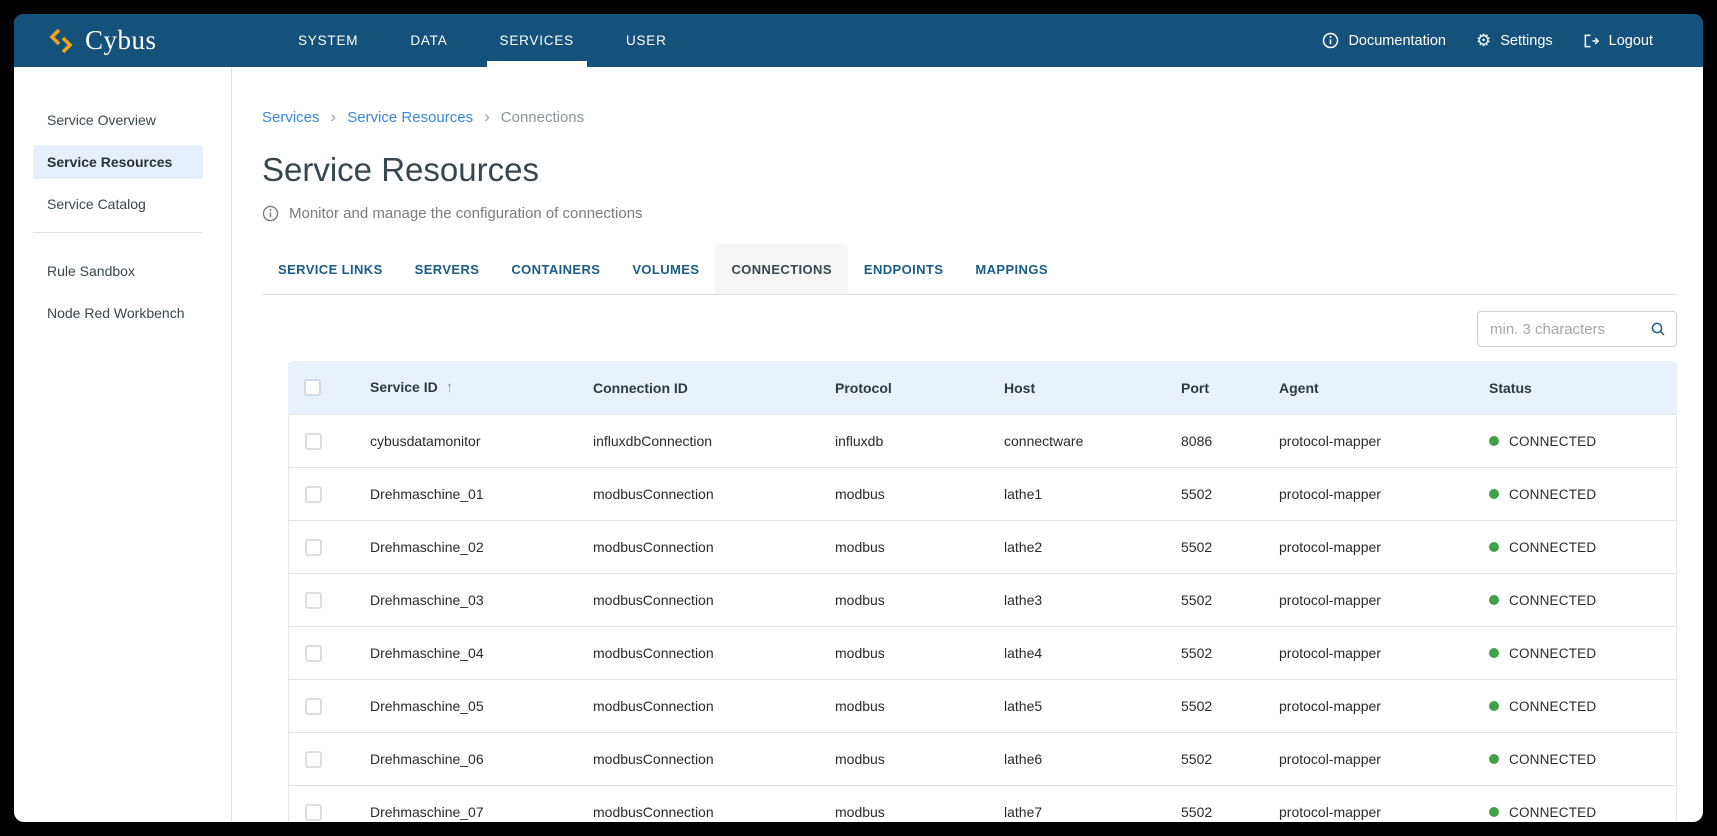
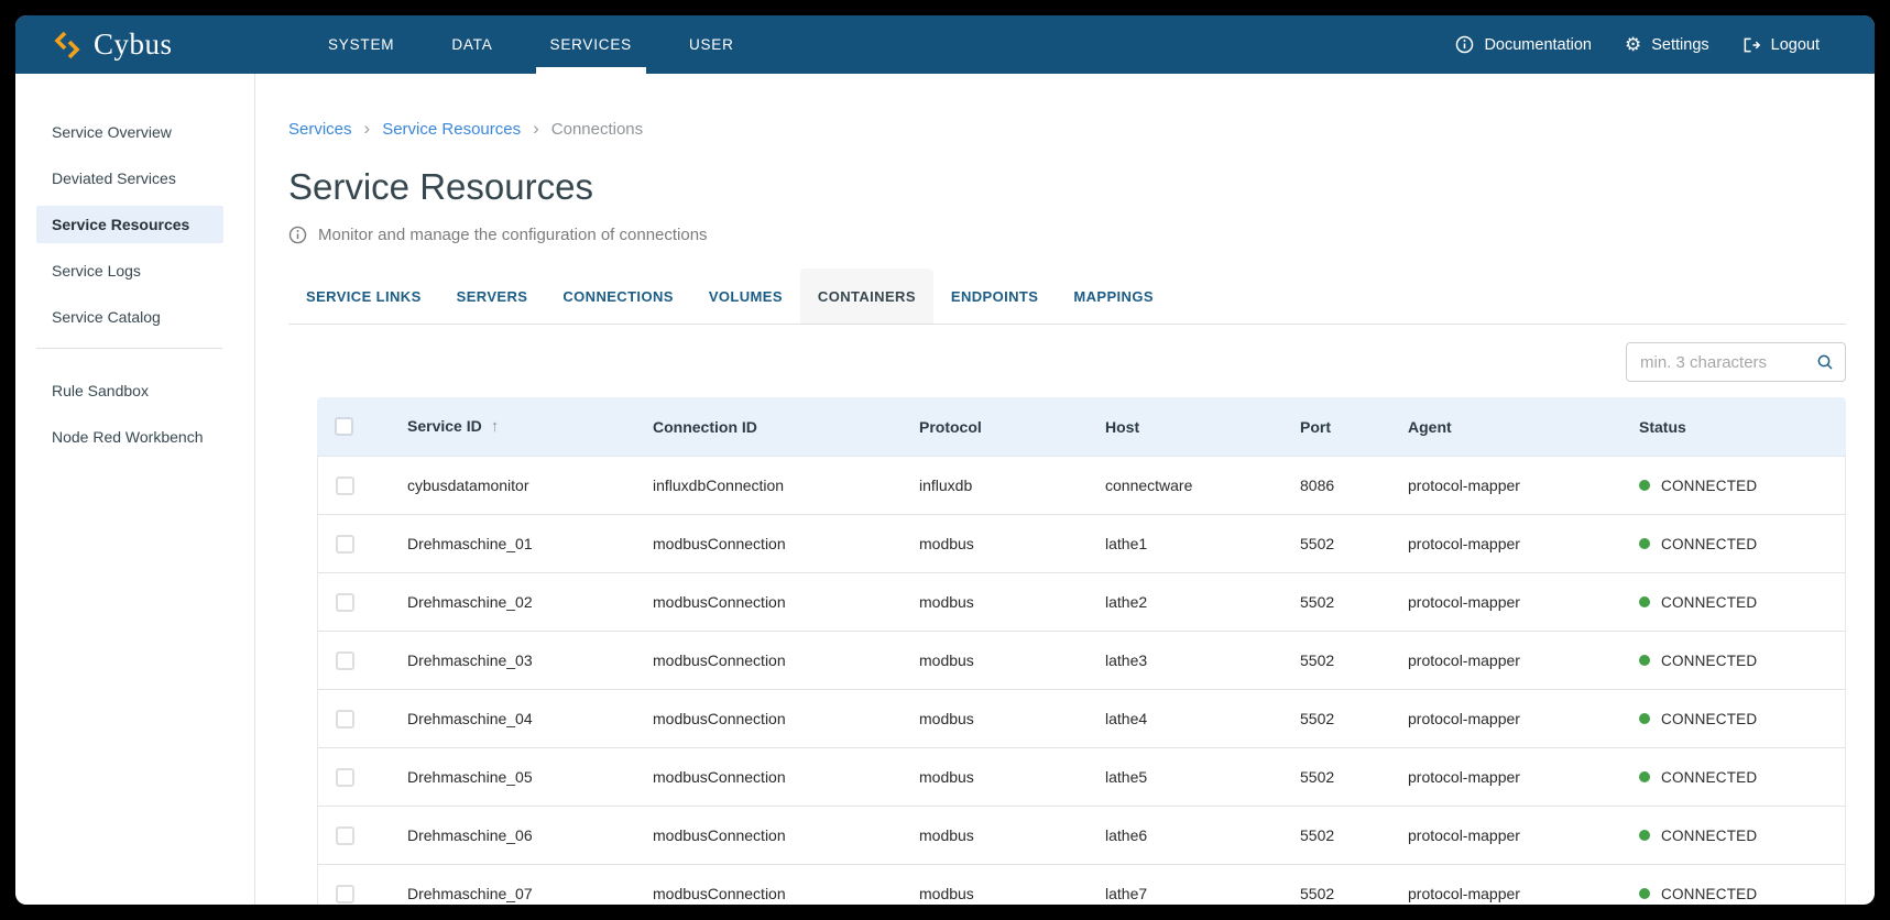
  Cybus
  SYSTEM
  DATA
  SERVICES
  USER
  Documentation
  ⚙
  Settings
  Logout
  Service Overview
+ Deviated Services
  Service Resources
+ Service Logs
  Service Catalog
  Rule Sandbox
  Node Red Workbench
  Services
  ›
  Service Resources
  ›
  Connections
  Service Resources
  Monitor and manage the configuration of connections
  SERVICE LINKS
  SERVERS
- CONTAINERS
+ CONNECTIONS
  VOLUMES
- CONNECTIONS
+ CONTAINERS
  ENDPOINTS
  MAPPINGS
  min. 3 characters
  	Service ID ↑	Connection ID	Protocol	Host	Port	Agent	Status
  	cybusdatamonitor	influxdbConnection	influxdb	connectware	8086	protocol-mapper	CONNECTED
  	Drehmaschine_01	modbusConnection	modbus	lathe1	5502	protocol-mapper	CONNECTED
  	Drehmaschine_02	modbusConnection	modbus	lathe2	5502	protocol-mapper	CONNECTED
  	Drehmaschine_03	modbusConnection	modbus	lathe3	5502	protocol-mapper	CONNECTED
  	Drehmaschine_04	modbusConnection	modbus	lathe4	5502	protocol-mapper	CONNECTED
  	Drehmaschine_05	modbusConnection	modbus	lathe5	5502	protocol-mapper	CONNECTED
  	Drehmaschine_06	modbusConnection	modbus	lathe6	5502	protocol-mapper	CONNECTED
  	Drehmaschine_07	modbusConnection	modbus	lathe7	5502	protocol-mapper	CONNECTED
